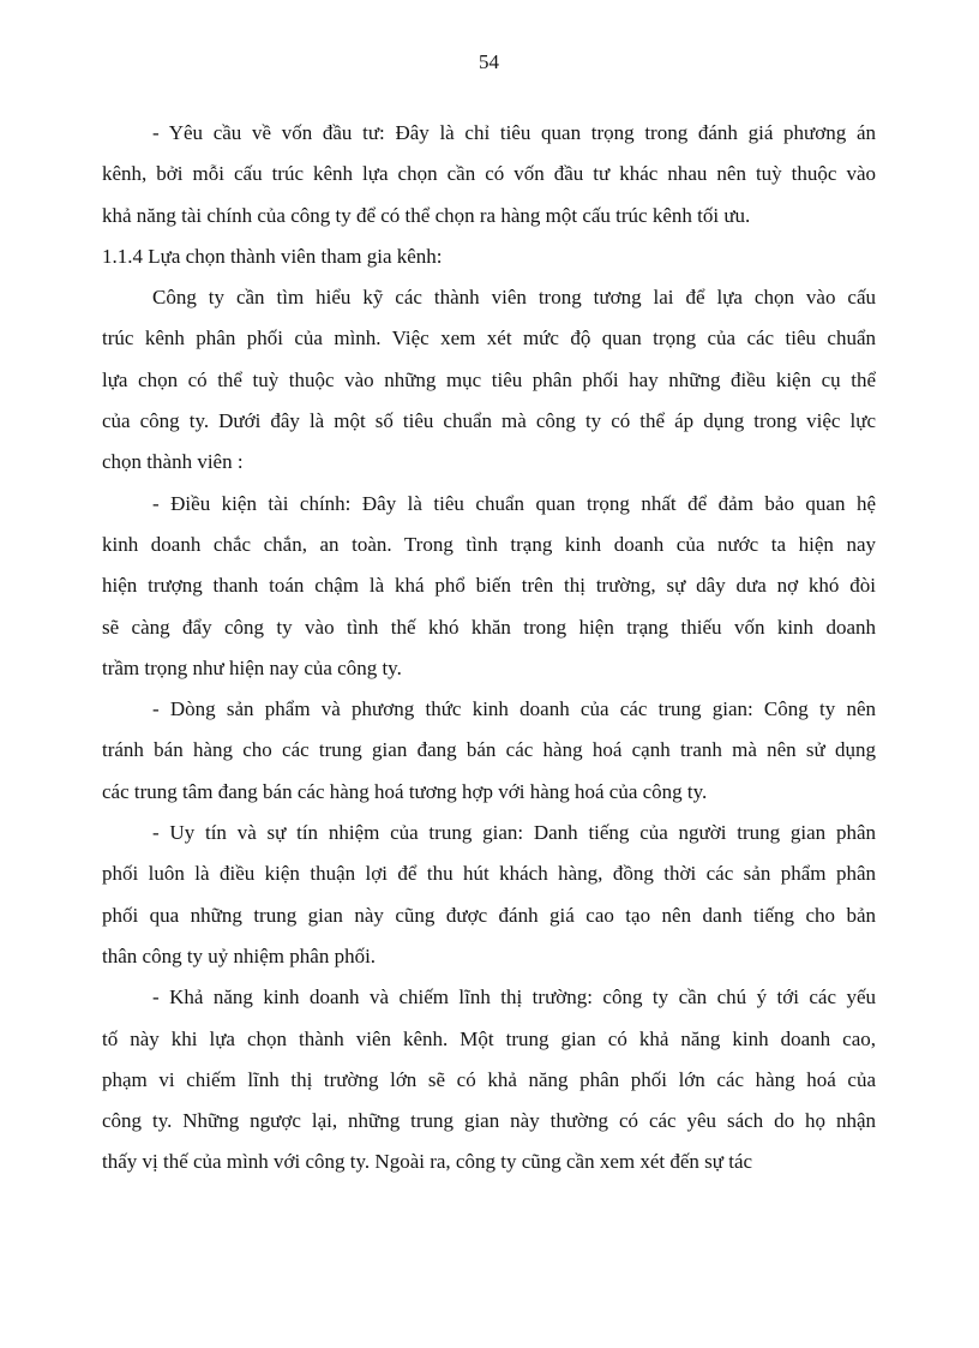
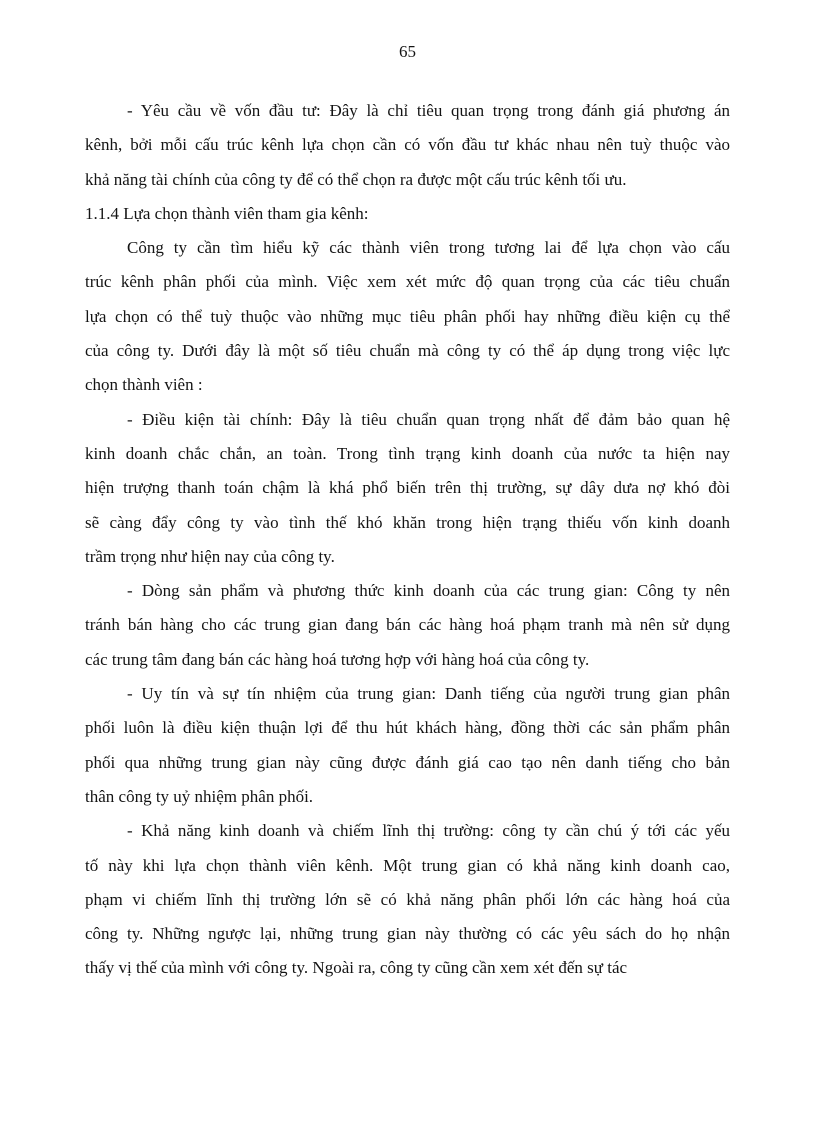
- 54
+ 65
  - Yêu cầu về vốn đầu tư: Đây là chỉ tiêu quan trọng trong đánh giá phương án
  kênh, bởi mỗi cấu trúc kênh lựa chọn cần có vốn đầu tư khác nhau nên tuỳ thuộc vào
- khả năng tài chính của công ty để có thể chọn ra hàng một cấu trúc kênh tối ưu.
+ khả năng tài chính của công ty để có thể chọn ra được một cấu trúc kênh tối ưu.
  1.1.4 Lựa chọn thành viên tham gia kênh:
  Công ty cần tìm hiểu kỹ các thành viên trong tương lai để lựa chọn vào cấu
  trúc kênh phân phối của mình. Việc xem xét mức độ quan trọng của các tiêu chuẩn
  lựa chọn có thể tuỳ thuộc vào những mục tiêu phân phối hay những điều kiện cụ thể
  của công ty. Dưới đây là một số tiêu chuẩn mà công ty có thể áp dụng trong việc lực
  chọn thành viên :
  - Điều kiện tài chính: Đây là tiêu chuẩn quan trọng nhất để đảm bảo quan hệ
  kinh doanh chắc chắn, an toàn. Trong tình trạng kinh doanh của nước ta hiện nay
  hiện trượng thanh toán chậm là khá phổ biến trên thị trường, sự dây dưa nợ khó đòi
  sẽ càng đẩy công ty vào tình thế khó khăn trong hiện trạng thiếu vốn kinh doanh
  trầm trọng như hiện nay của công ty.
  - Dòng sản phẩm và phương thức kinh doanh của các trung gian: Công ty nên
- tránh bán hàng cho các trung gian đang bán các hàng hoá cạnh tranh mà nên sử dụng
+ tránh bán hàng cho các trung gian đang bán các hàng hoá phạm tranh mà nên sử dụng
  các trung tâm đang bán các hàng hoá tương hợp với hàng hoá của công ty.
  - Uy tín và sự tín nhiệm của trung gian: Danh tiếng của người trung gian phân
  phối luôn là điều kiện thuận lợi để thu hút khách hàng, đồng thời các sản phẩm phân
  phối qua những trung gian này cũng được đánh giá cao tạo nên danh tiếng cho bản
  thân công ty uỷ nhiệm phân phối.
  - Khả năng kinh doanh và chiếm lĩnh thị trường: công ty cần chú ý tới các yếu
  tố này khi lựa chọn thành viên kênh. Một trung gian có khả năng kinh doanh cao,
  phạm vi chiếm lĩnh thị trường lớn sẽ có khả năng phân phối lớn các hàng hoá của
  công ty. Những ngược lại, những trung gian này thường có các yêu sách do họ nhận
  thấy vị thế của mình với công ty. Ngoài ra, công ty cũng cần xem xét đến sự tác
